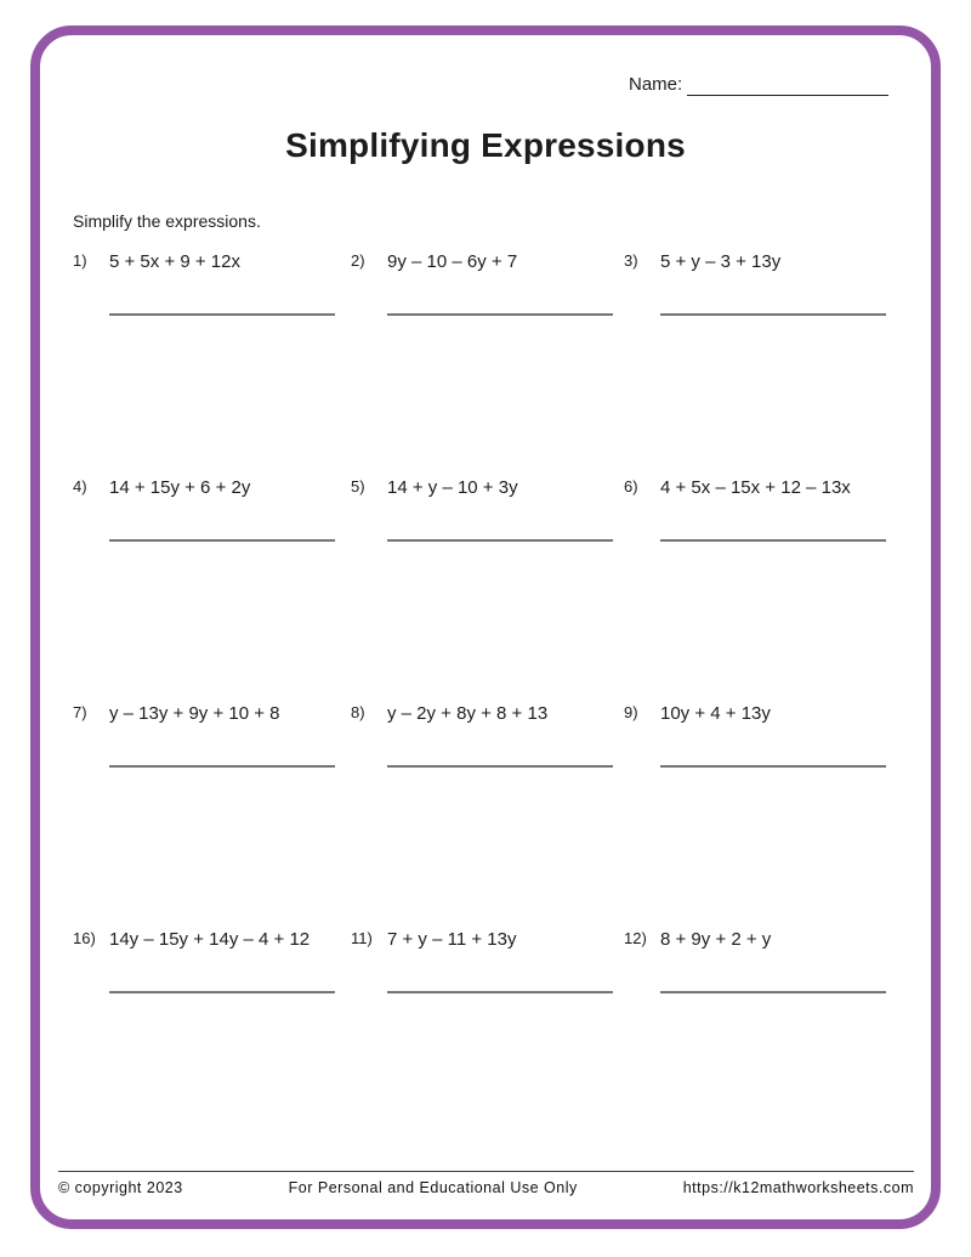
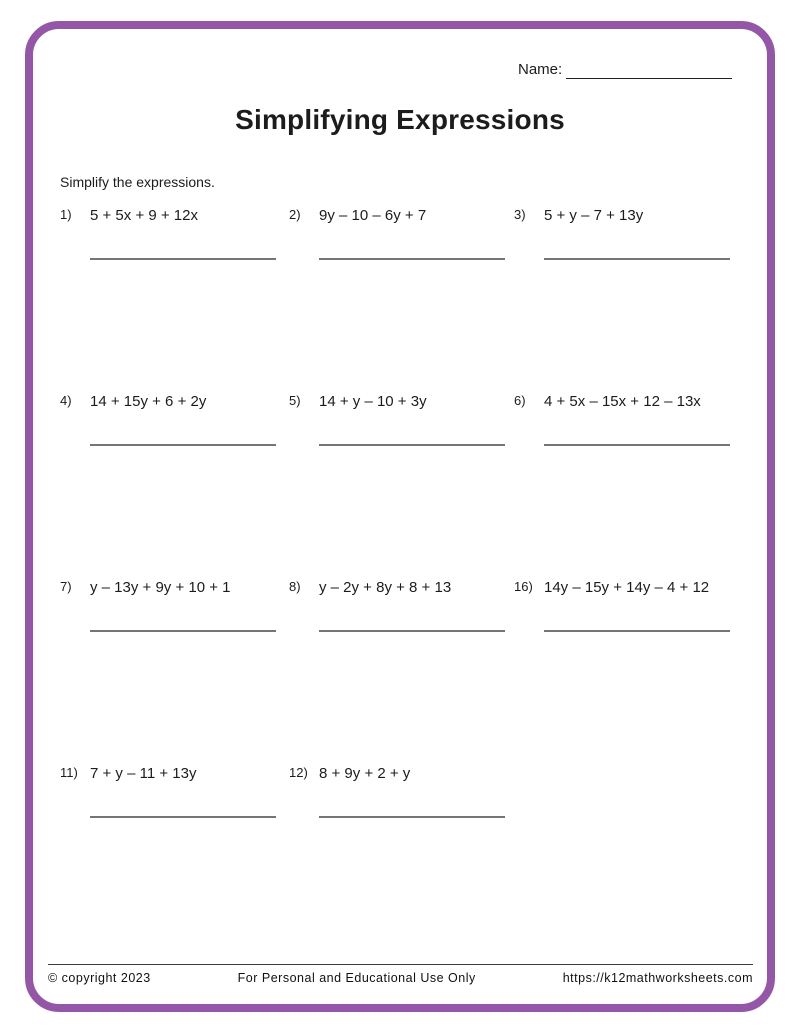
  Name:
  Simplifying Expressions
  Simplify the expressions.
  1)
  5 + 5x + 9 + 12x
  2)
  9y – 10 – 6y + 7
  3)
- 5 + y – 3 + 13y
+ 5 + y – 7 + 13y
  4)
  14 + 15y + 6 + 2y
  5)
  14 + y – 10 + 3y
  6)
  4 + 5x – 15x + 12 – 13x
  7)
- y – 13y + 9y + 10 + 8
+ y – 13y + 9y + 10 + 1
  8)
  y – 2y + 8y + 8 + 13
- 9)
- 10y + 4 + 13y
  16)
  14y – 15y + 14y – 4 + 12
  11)
  7 + y – 11 + 13y
  12)
  8 + 9y + 2 + y
  © copyright 2023
  For Personal and Educational Use Only
  https://k12mathworksheets.com
